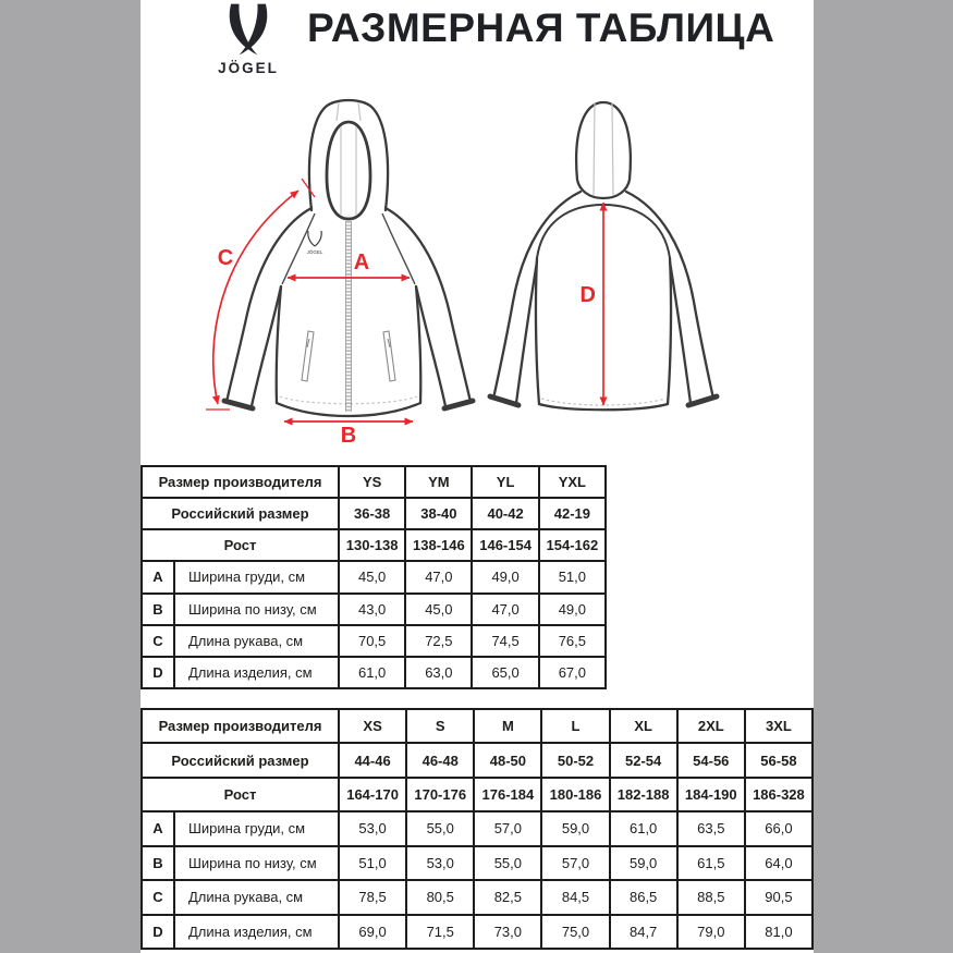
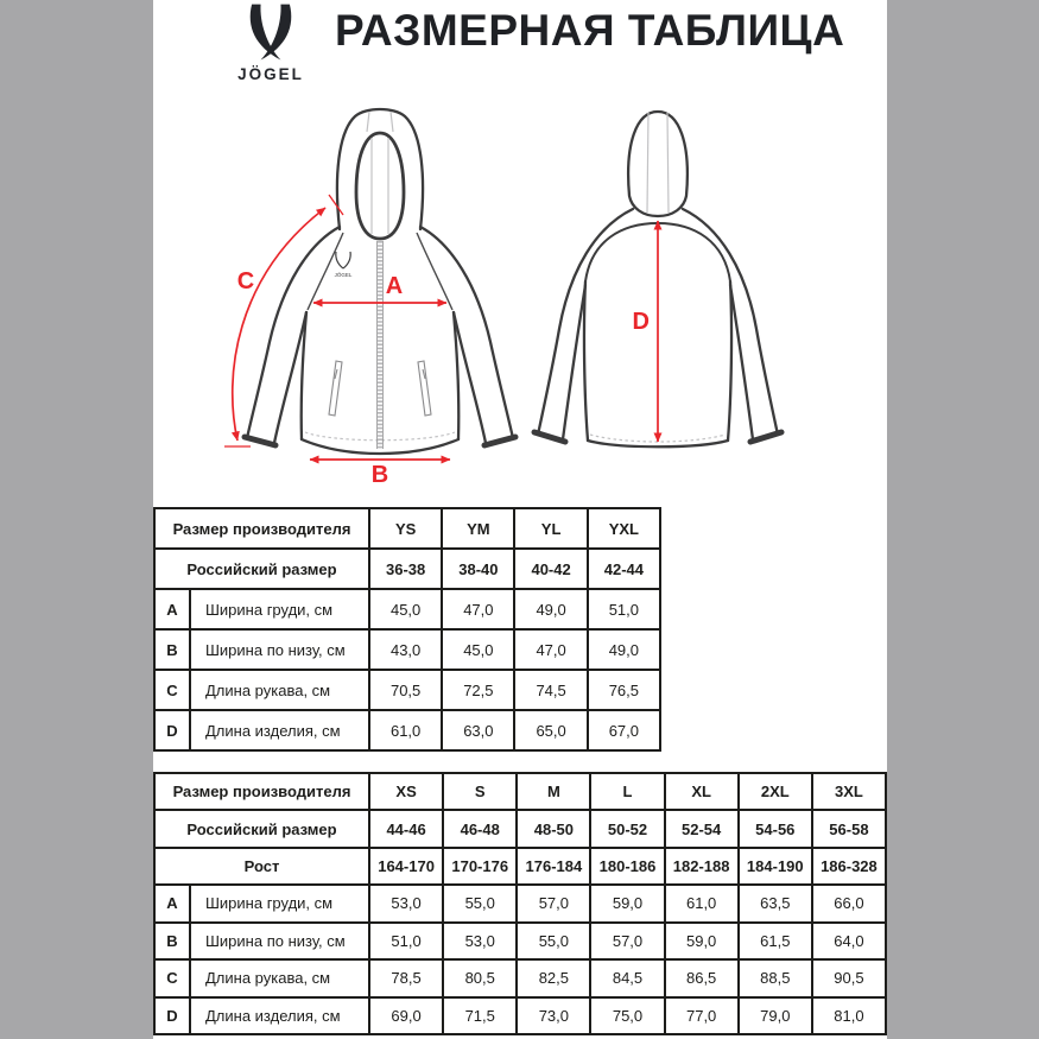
  JÖGEL
  РАЗМЕРНАЯ ТАБЛИЦА
  A
  B
  C
  D
  Размер производителя	YS	YM	YL	YXL
- Российский размер	36-38	38-40	40-42	42-19
+ Российский размер	36-38	38-40	40-42	42-44
- Рост	130-138	138-146	146-154	154-162
  A	Ширина груди, см	45,0	47,0	49,0	51,0
  B	Ширина по низу, см	43,0	45,0	47,0	49,0
  C	Длина рукава, см	70,5	72,5	74,5	76,5
  D	Длина изделия, см	61,0	63,0	65,0	67,0
  Размер производителя	XS	S	M	L	XL	2XL	3XL
  Российский размер	44-46	46-48	48-50	50-52	52-54	54-56	56-58
  Рост	164-170	170-176	176-184	180-186	182-188	184-190	186-328
  A	Ширина груди, см	53,0	55,0	57,0	59,0	61,0	63,5	66,0
  B	Ширина по низу, см	51,0	53,0	55,0	57,0	59,0	61,5	64,0
  C	Длина рукава, см	78,5	80,5	82,5	84,5	86,5	88,5	90,5
- D	Длина изделия, см	69,0	71,5	73,0	75,0	84,7	79,0	81,0
+ D	Длина изделия, см	69,0	71,5	73,0	75,0	77,0	79,0	81,0
